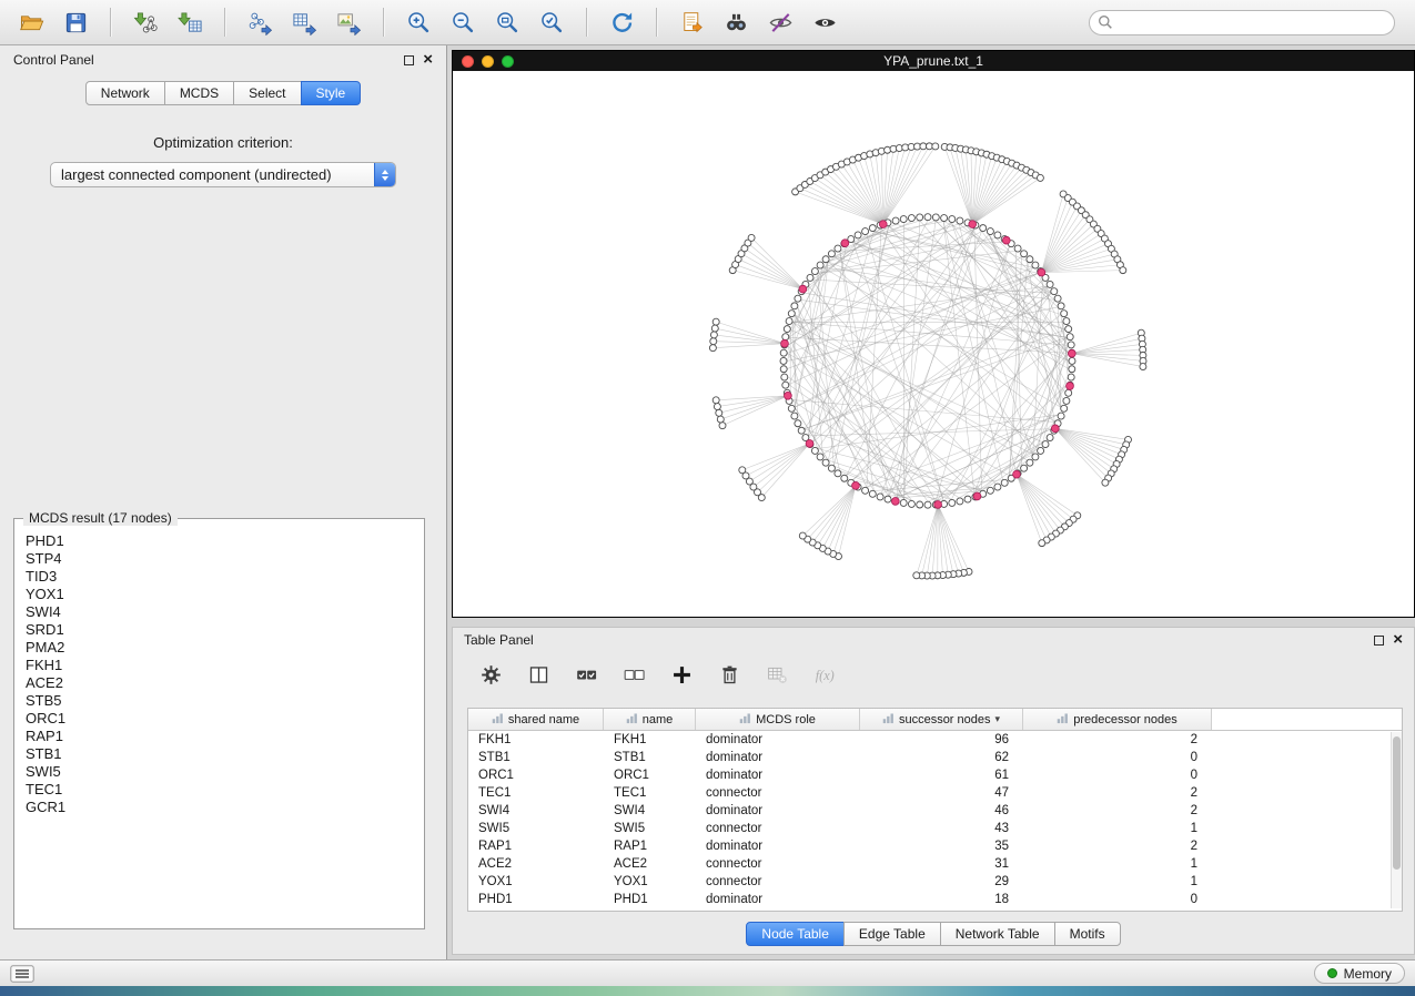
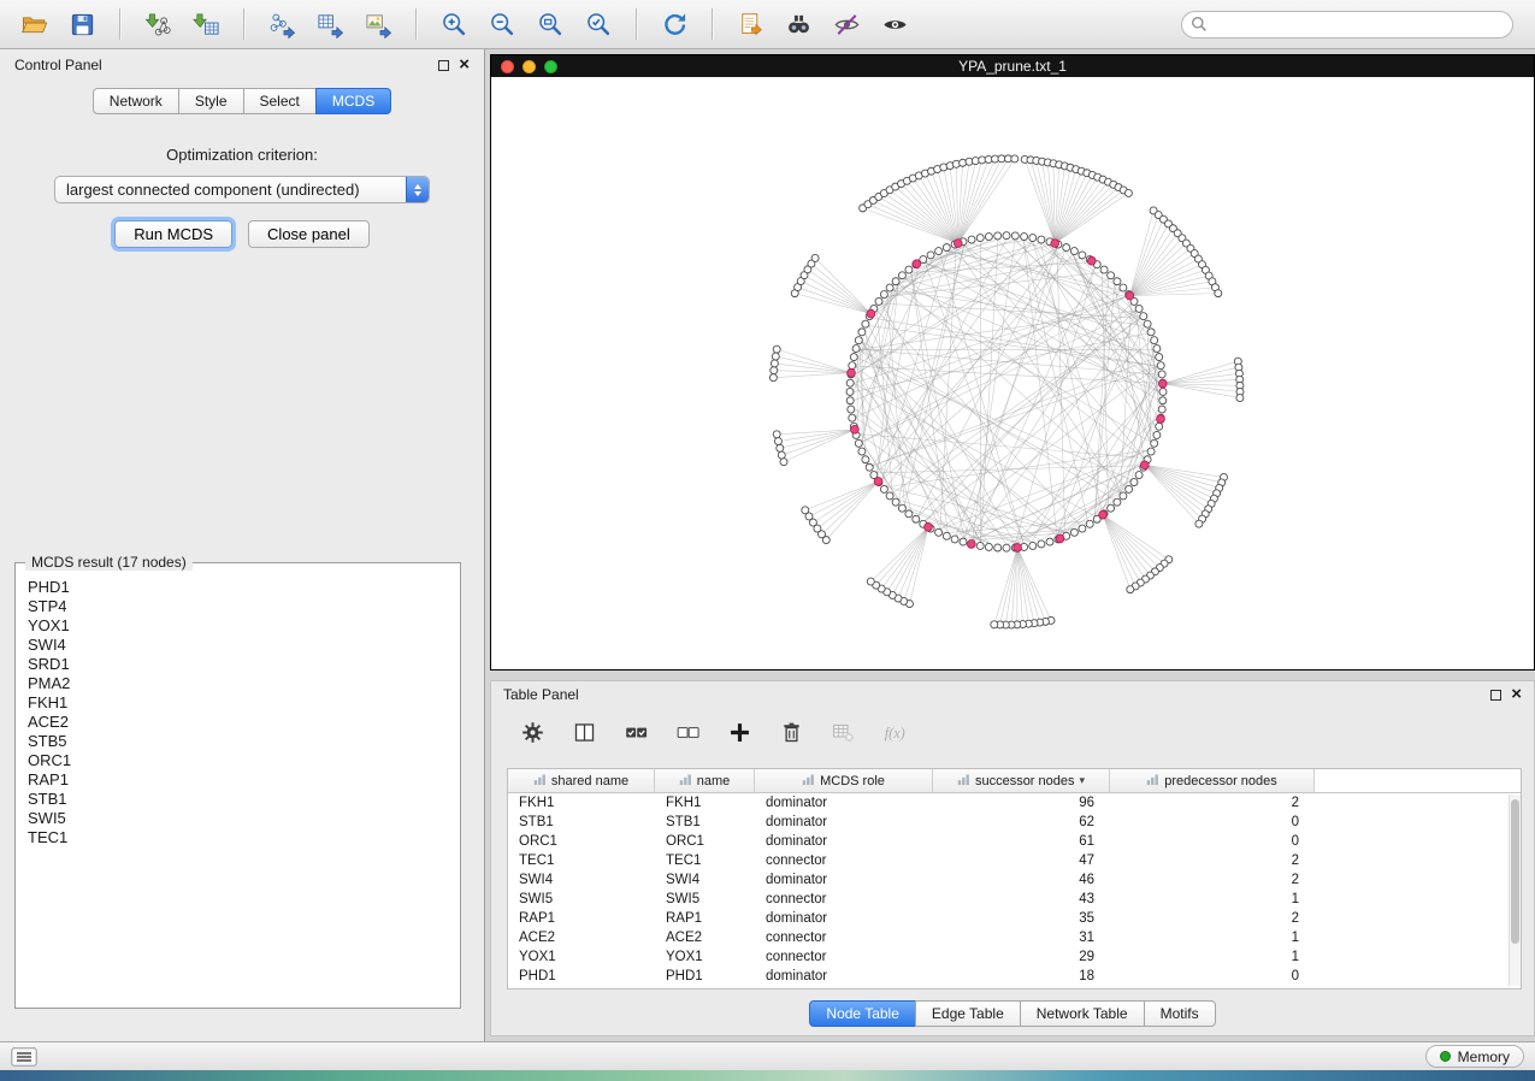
  Control Panel
  ×
  Network
- MCDS
+ Style
  Select
- Style
+ MCDS
  Optimization criterion:
  largest connected component (undirected)
+ Run MCDS
+ Close panel
  MCDS result (17 nodes)
  PHD1
  STP4
- TID3
  YOX1
  SWI4
  SRD1
  PMA2
  FKH1
  ACE2
  STB5
  ORC1
  RAP1
  STB1
  SWI5
  TEC1
- GCR1
  YPA_prune.txt_1
  Table Panel
  ×
  f(x)
  shared name
  name
  MCDS role
  successor nodes
  ▾
  predecessor nodes
  FKH1
  FKH1
  dominator
  96
  2
  STB1
  STB1
  dominator
  62
  0
  ORC1
  ORC1
  dominator
  61
  0
  TEC1
  TEC1
  connector
  47
  2
  SWI4
  SWI4
  dominator
  46
  2
  SWI5
  SWI5
  connector
  43
  1
  RAP1
  RAP1
  dominator
  35
  2
  ACE2
  ACE2
  connector
  31
  1
  YOX1
  YOX1
  connector
  29
  1
  PHD1
  PHD1
  dominator
  18
  0
  Node Table
  Edge Table
  Network Table
  Motifs
  Memory
